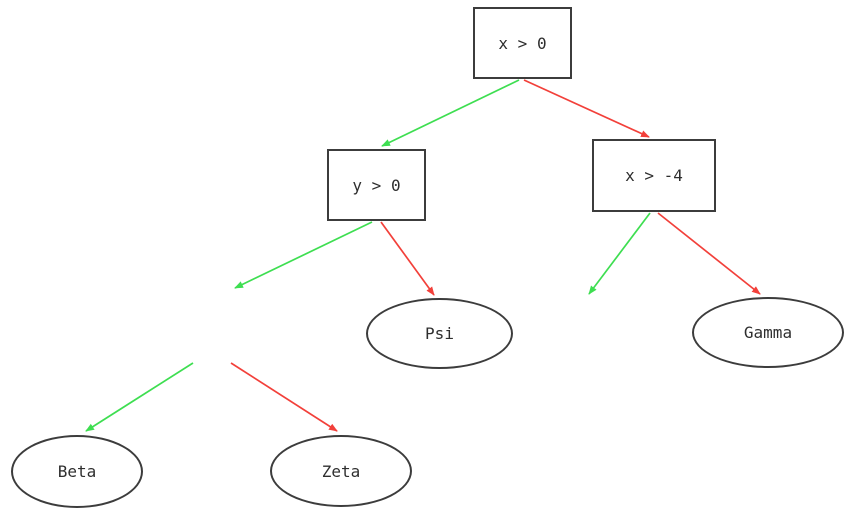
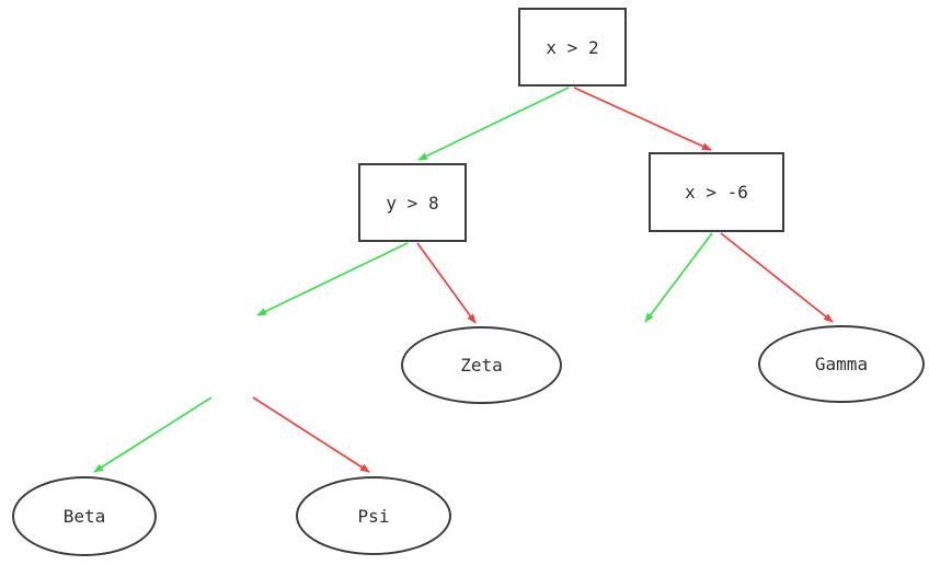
- x > 0
+ x > 2
- y > 0
+ y > 8
- x > -4
+ x > -6
- Psi
+ Zeta
  Gamma
  Beta
- Zeta
+ Psi
